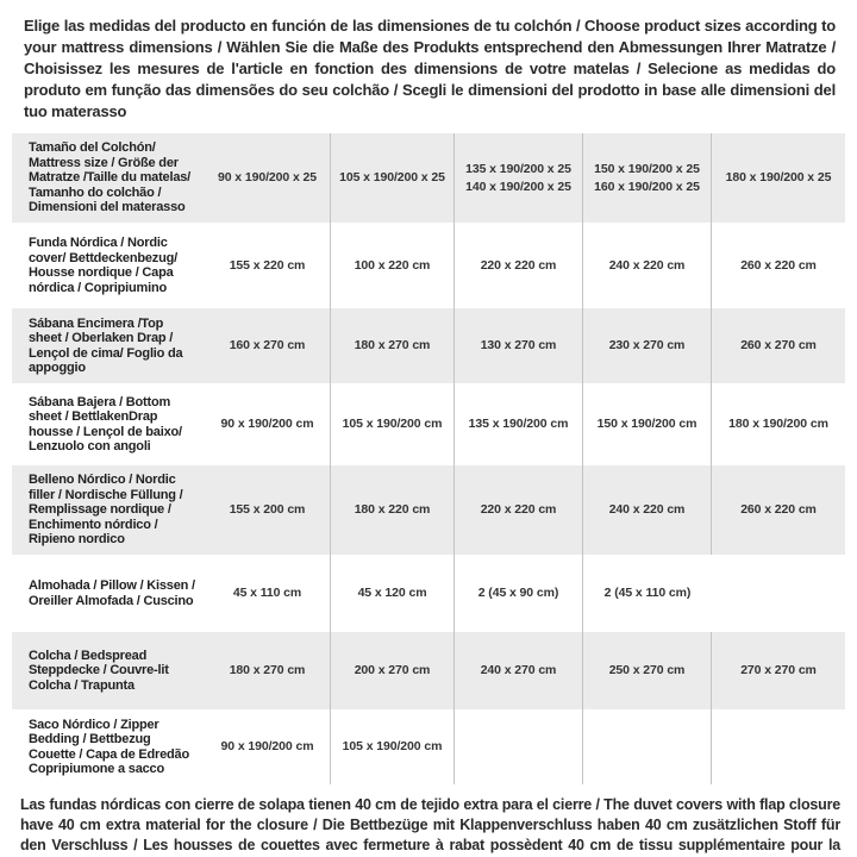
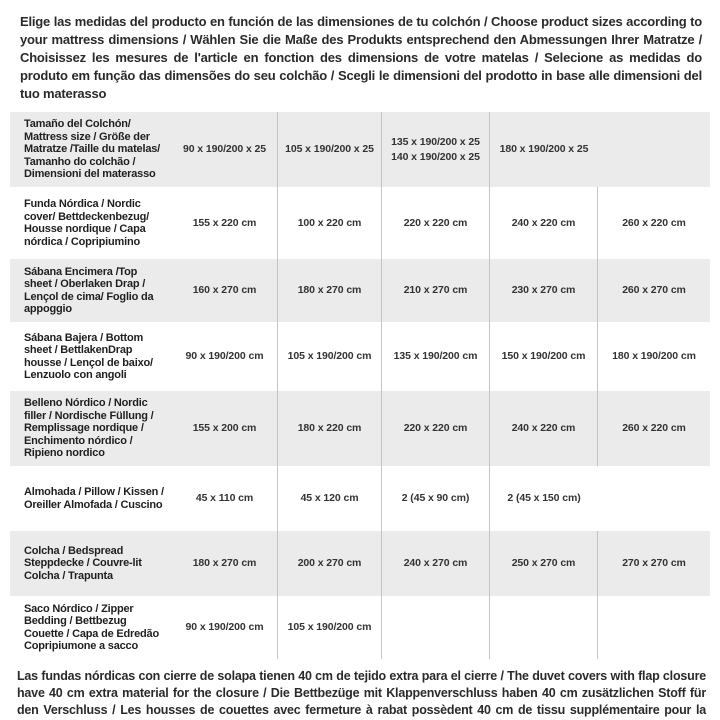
  Elige las medidas del producto en función de las dimensiones de tu colchón / Choose product sizes according to your mattress dimensions / Wählen Sie die Maße des Produkts entsprechend den Abmessungen Ihrer Matratze / Choisissez les mesures de l'article en fonction des dimensions de votre matelas / Selecione as medidas do produto em função das dimensões do seu colchão / Scegli le dimensioni del prodotto in base alle dimensioni del tuo materasso
  Tamaño del Colchón/ Mattress size / Größe der Matratze /Taille du matelas/ Tamanho do colchão / Dimensioni del materasso
  90 x 190/200 x 25
  105 x 190/200 x 25
  135 x 190/200 x 25
  140 x 190/200 x 25
- 150 x 190/200 x 25
- 160 x 190/200 x 25
  180 x 190/200 x 25
  Funda Nórdica / Nordic cover/ Bettdeckenbezug/ Housse nordique / Capa nórdica / Copripiumino
  155 x 220 cm
  100 x 220 cm
  220 x 220 cm
  240 x 220 cm
  260 x 220 cm
  Sábana Encimera /Top sheet / Oberlaken Drap / Lençol de cima/ Foglio da appoggio
  160 x 270 cm
  180 x 270 cm
- 130 x 270 cm
+ 210 x 270 cm
  230 x 270 cm
  260 x 270 cm
  Sábana Bajera / Bottom sheet / BettlakenDrap housse / Lençol de baixo/ Lenzuolo con angoli
  90 x 190/200 cm
  105 x 190/200 cm
  135 x 190/200 cm
  150 x 190/200 cm
  180 x 190/200 cm
  Belleno Nórdico / Nordic filler / Nordische Füllung / Remplissage nordique / Enchimento nórdico / Ripieno nordico
  155 x 200 cm
  180 x 220 cm
  220 x 220 cm
  240 x 220 cm
  260 x 220 cm
  Almohada / Pillow / Kissen / Oreiller Almofada / Cuscino
  45 x 110 cm
  45 x 120 cm
  2 (45 x 90 cm)
- 2 (45 x 110 cm)
+ 2 (45 x 150 cm)
  Colcha / Bedspread Steppdecke / Couvre-lit Colcha / Trapunta
  180 x 270 cm
  200 x 270 cm
  240 x 270 cm
  250 x 270 cm
  270 x 270 cm
  Saco Nórdico / Zipper Bedding / Bettbezug Couette / Capa de Edredão Copripiumone a sacco
  90 x 190/200 cm
  105 x 190/200 cm
